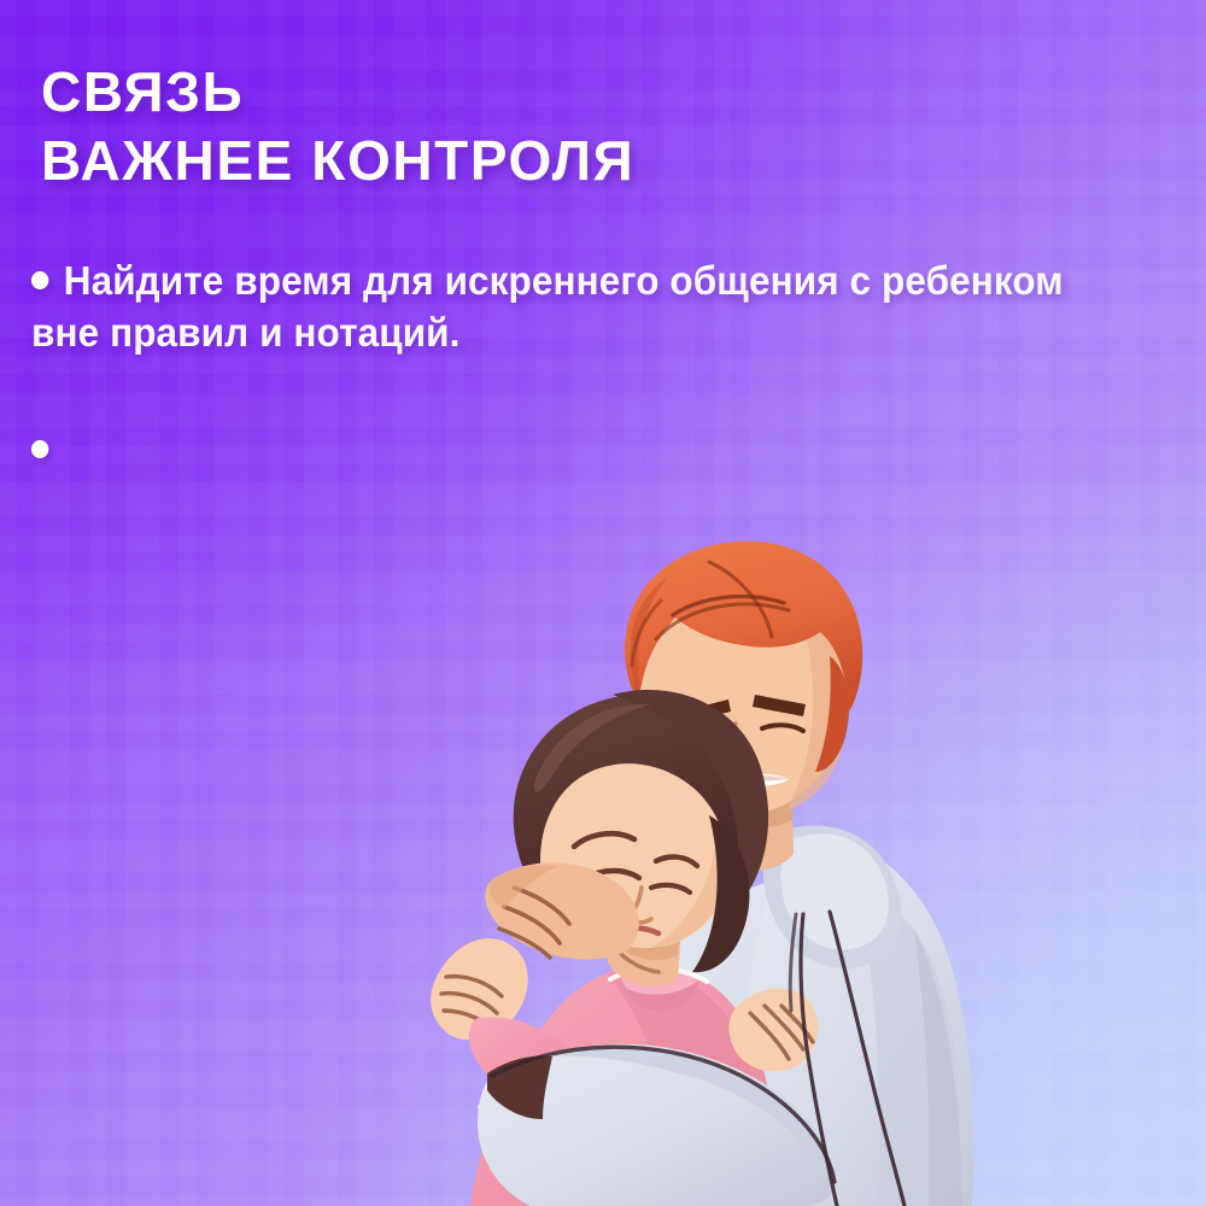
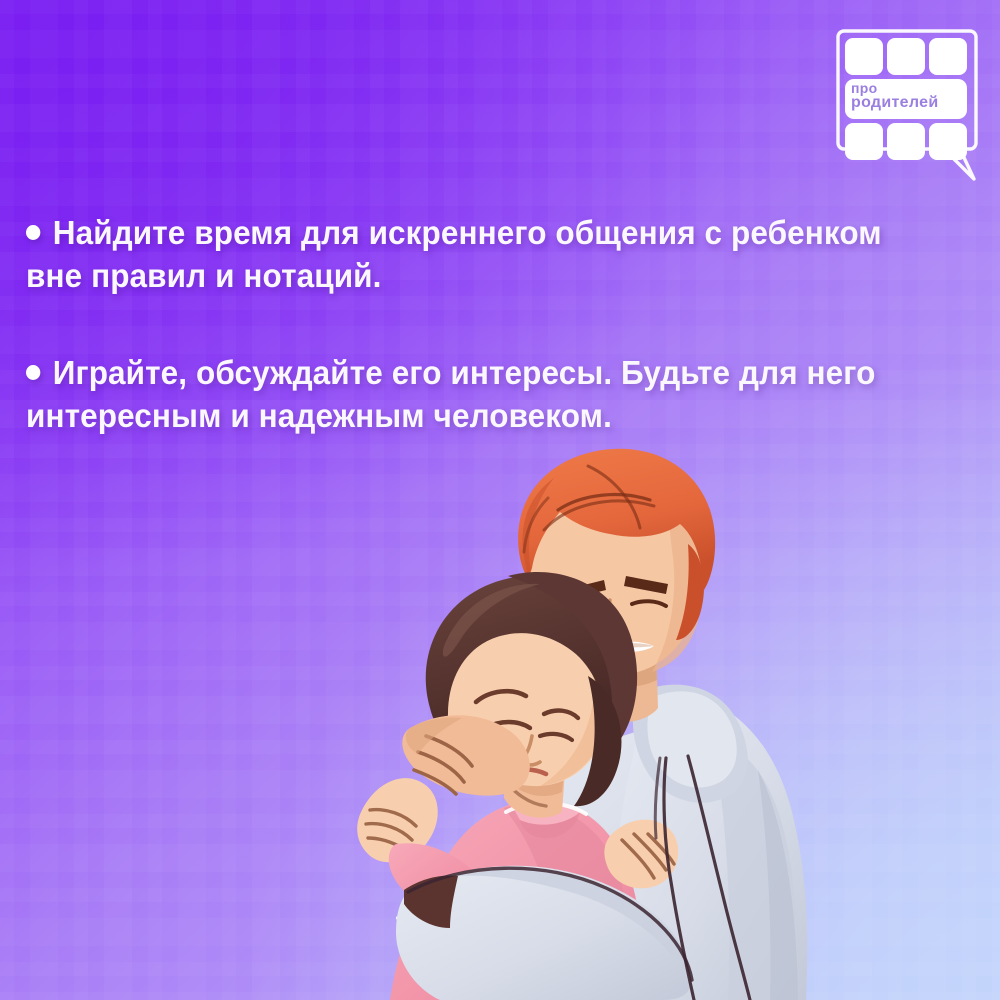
- СВЯЗЬ
- ВАЖНЕЕ КОНТРОЛЯ
  Найдите время для искреннего общения с ребенком вне правил и нотаций.
+ Играйте, обсуждайте его интересы. Будьте для него интересным и надежным человеком.
+ про
+ родителей
